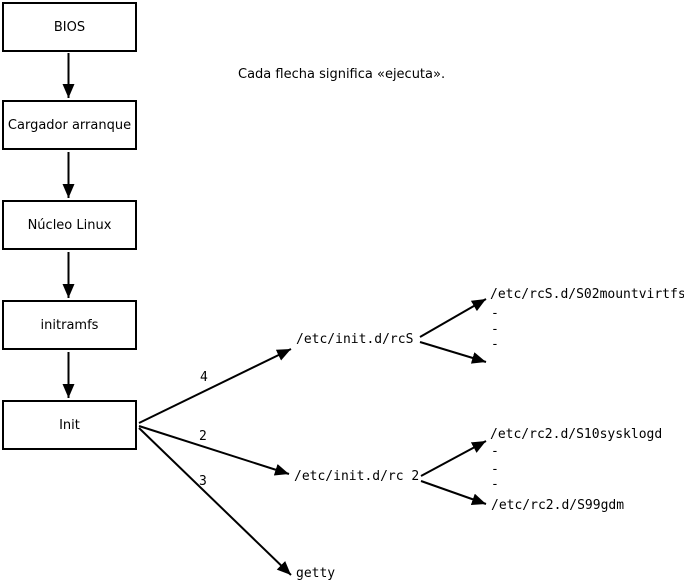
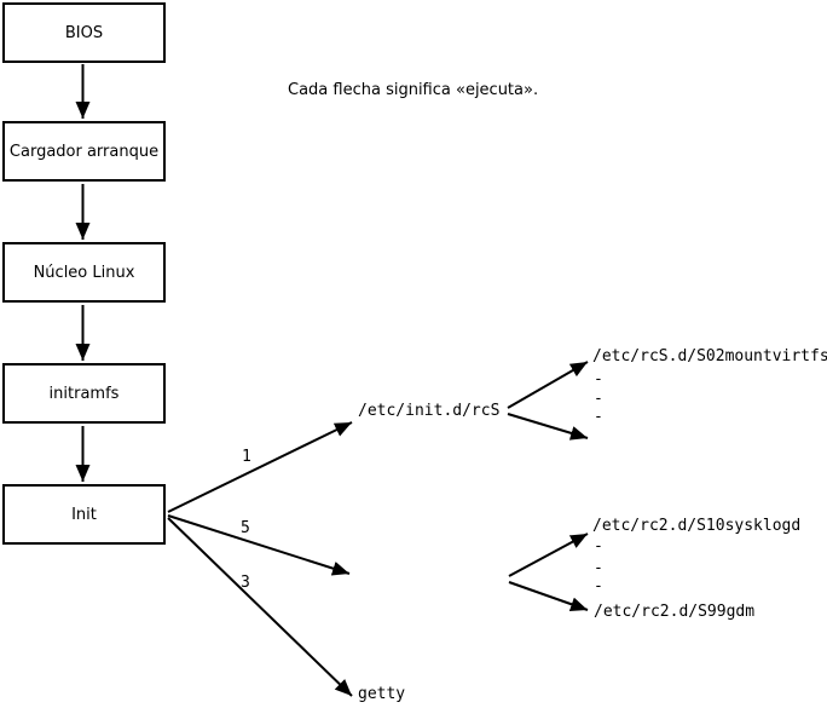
  BIOS
  Cargador arranque
  Núcleo Linux
  initramfs
  Init
  Cada flecha significa «ejecuta».
- 4
+ 1
- 2
+ 5
  3
  /etc/init.d/rcS
- /etc/init.d/rc 2
  getty
  /etc/rcS.d/S02mountvirtfs
  -
  -
  -
  /etc/rc2.d/S10sysklogd
  -
  -
  -
  /etc/rc2.d/S99gdm
